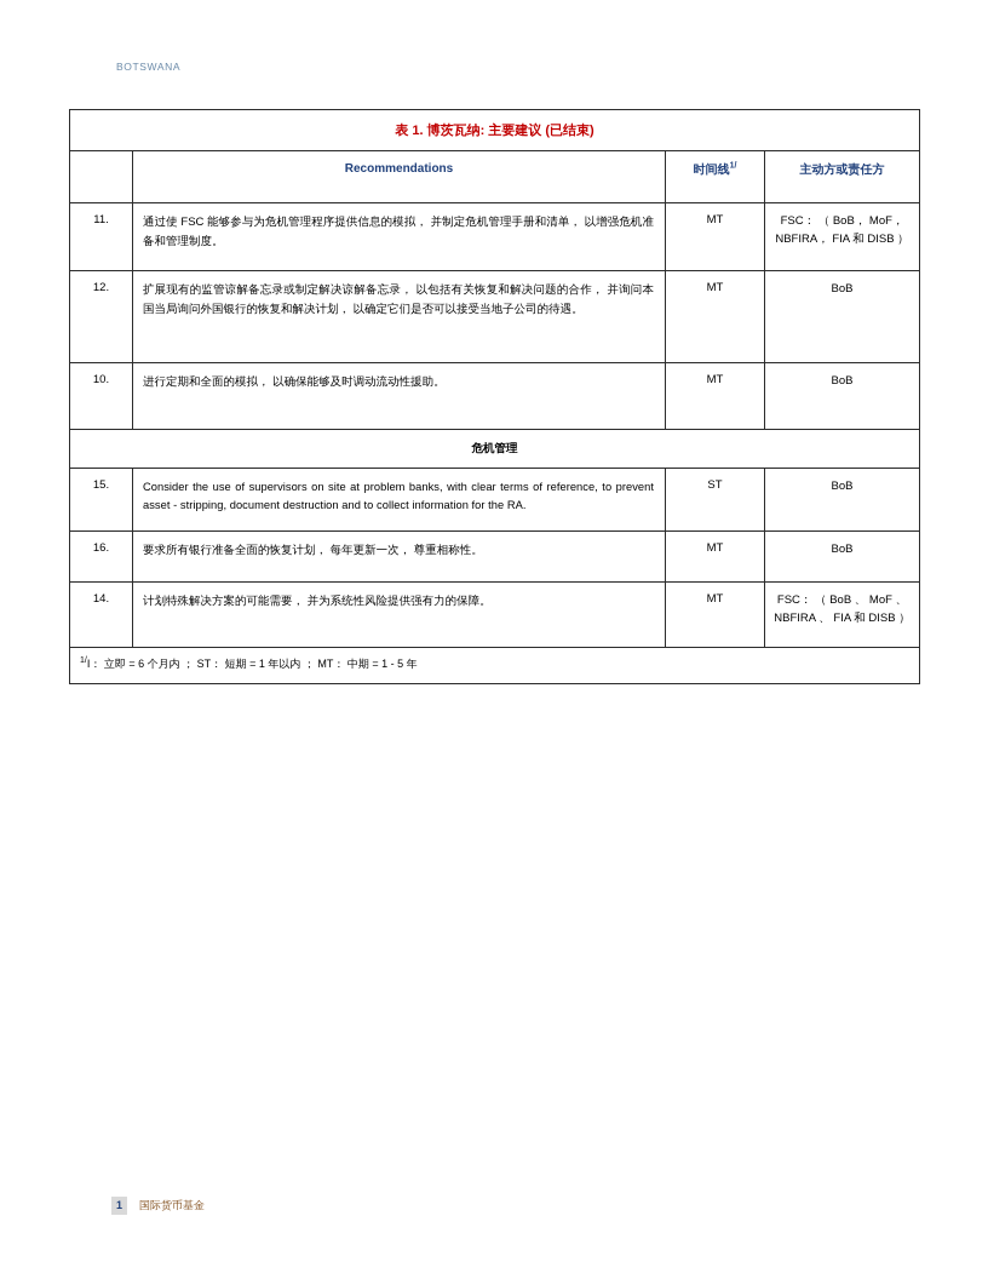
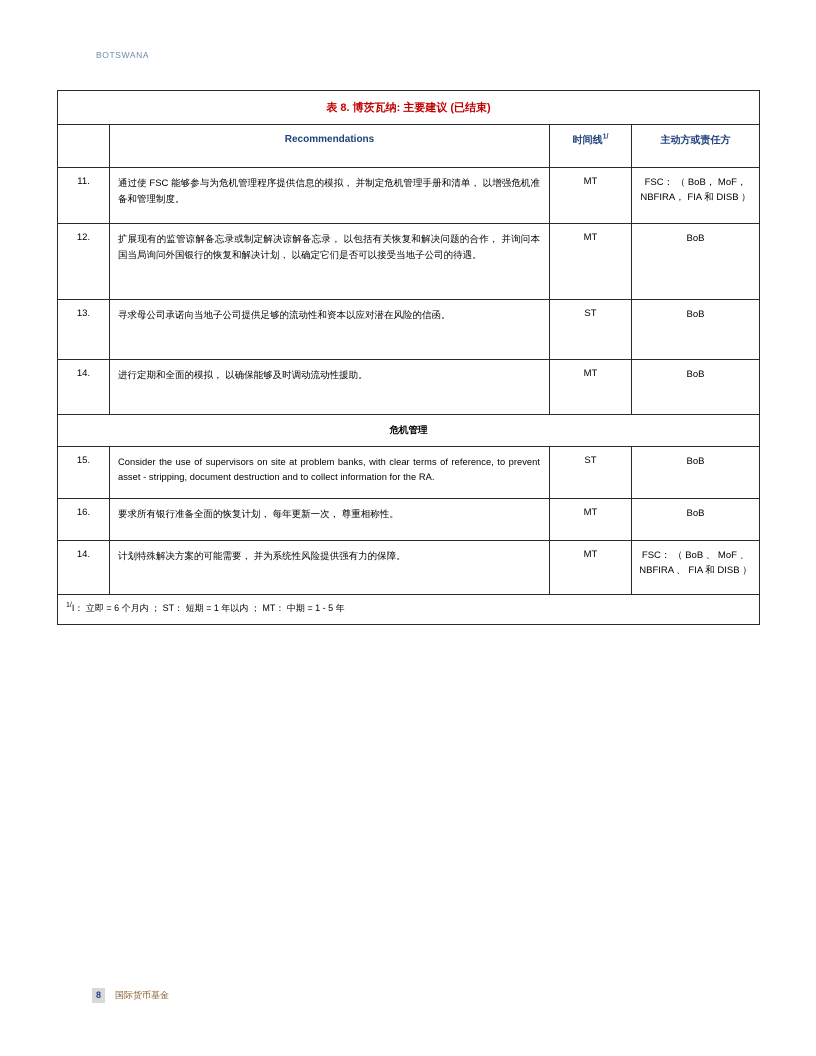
  BOTSWANA
- 表 1. 博茨瓦纳: 主要建议 (已结束)
+ 表 8. 博茨瓦纳: 主要建议 (已结束)
  	Recommendations	时间线	主动方或责任方
  11.	通过使 FSC 能够参与为危机管理程序提供信息的模拟， 并制定危机管理手册和清单， 以增强危机准备和管理制度。	MT	FSC： （ BoB， MoF， NBFIRA， FIA 和 DISB ）
  12.	扩展现有的监管谅解备忘录或制定解决谅解备忘录， 以包括有关恢复和解决问题的合作， 并询问本国当局询问外国银行的恢复和解决计划， 以确定它们是否可以接受当地子公司的待遇。	MT	BoB
+ 13.	寻求母公司承诺向当地子公司提供足够的流动性和资本以应对潜在风险的信函。	ST	BoB
- 10.	进行定期和全面的模拟， 以确保能够及时调动流动性援助。	MT	BoB
+ 14.	进行定期和全面的模拟， 以确保能够及时调动流动性援助。	MT	BoB
  危机管理
  15.	Consider the use of supervisors on site at problem banks, with clear terms of reference, to prevent asset - stripping, document destruction and to collect information for the RA.	ST	BoB
  16.	要求所有银行准备全面的恢复计划， 每年更新一次， 尊重相称性。	MT	BoB
  14.	计划特殊解决方案的可能需要， 并为系统性风险提供强有力的保障。	MT	FSC： （ BoB 、 MoF 、 NBFIRA 、 FIA 和 DISB ）
  I： 立即 = 6 个月内 ； ST： 短期 = 1 年以内 ； MT： 中期 = 1 - 5 年
- 1
+ 8
  国际货币基金
